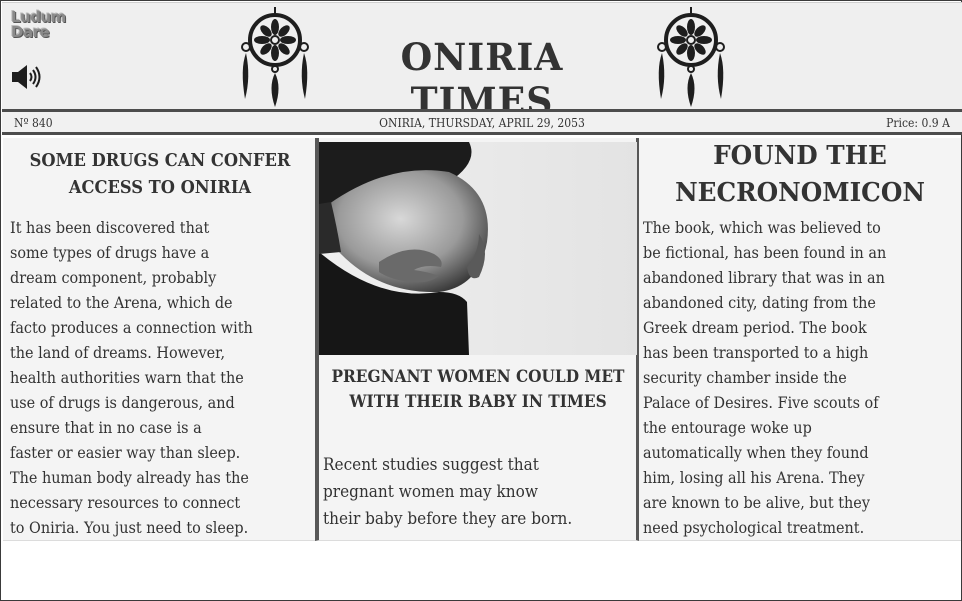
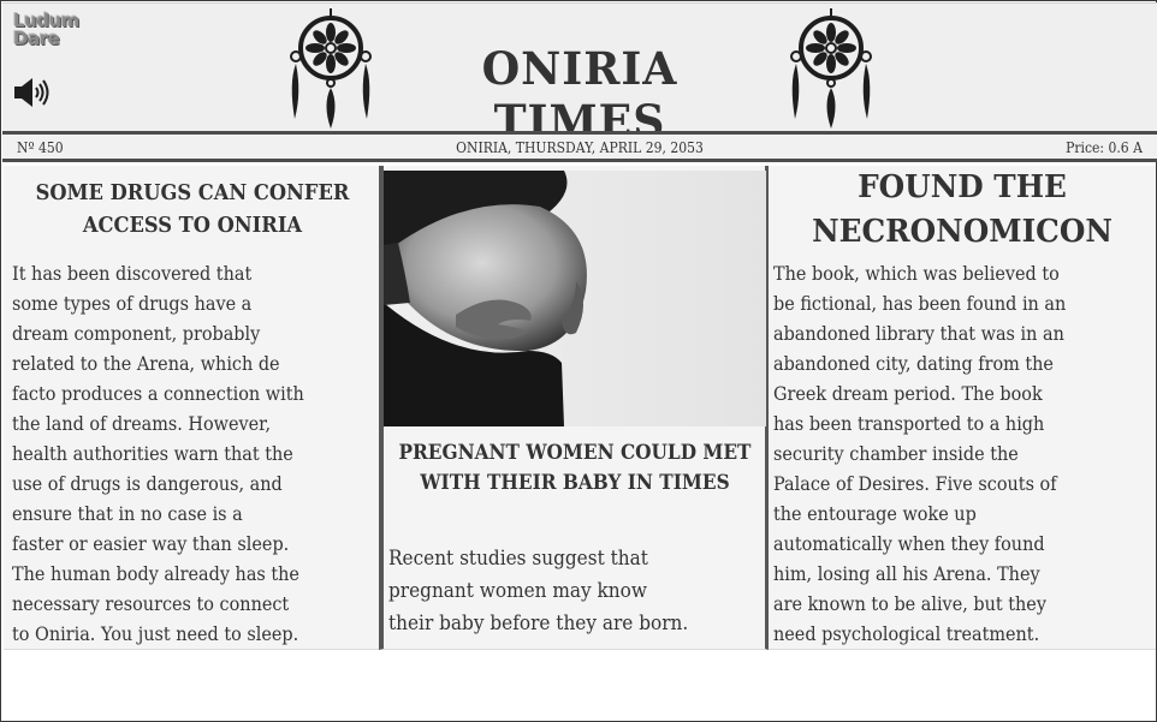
  Ludum
  Dare
  ONIRIA TIMES
  ONIRIA, THURSDAY, APRIL 29, 2053
- Nº 840
+ Nº 450
- Price: 0.9 A
+ Price: 0.6 A
  SOME DRUGS CAN CONFER ACCESS TO ONIRIA
  It has been discovered that
  some types of drugs have a
  dream component, probably
  related to the Arena, which de
  facto produces a connection with
  the land of dreams. However,
  health authorities warn that the
  use of drugs is dangerous, and
  ensure that in no case is a
  faster or easier way than sleep.
  The human body already has the
  necessary resources to connect
  to Oniria. You just need to sleep.
  PREGNANT WOMEN COULD MET WITH THEIR BABY IN TIMES
  Recent studies suggest that
  pregnant women may know
  their baby before they are born.
  FOUND THE NECRONOMICON
  The book, which was believed to
  be fictional, has been found in an
  abandoned library that was in an
  abandoned city, dating from the
  Greek dream period. The book
  has been transported to a high
  security chamber inside the
  Palace of Desires. Five scouts of
  the entourage woke up
  automatically when they found
  him, losing all his Arena. They
  are known to be alive, but they
  need psychological treatment.
